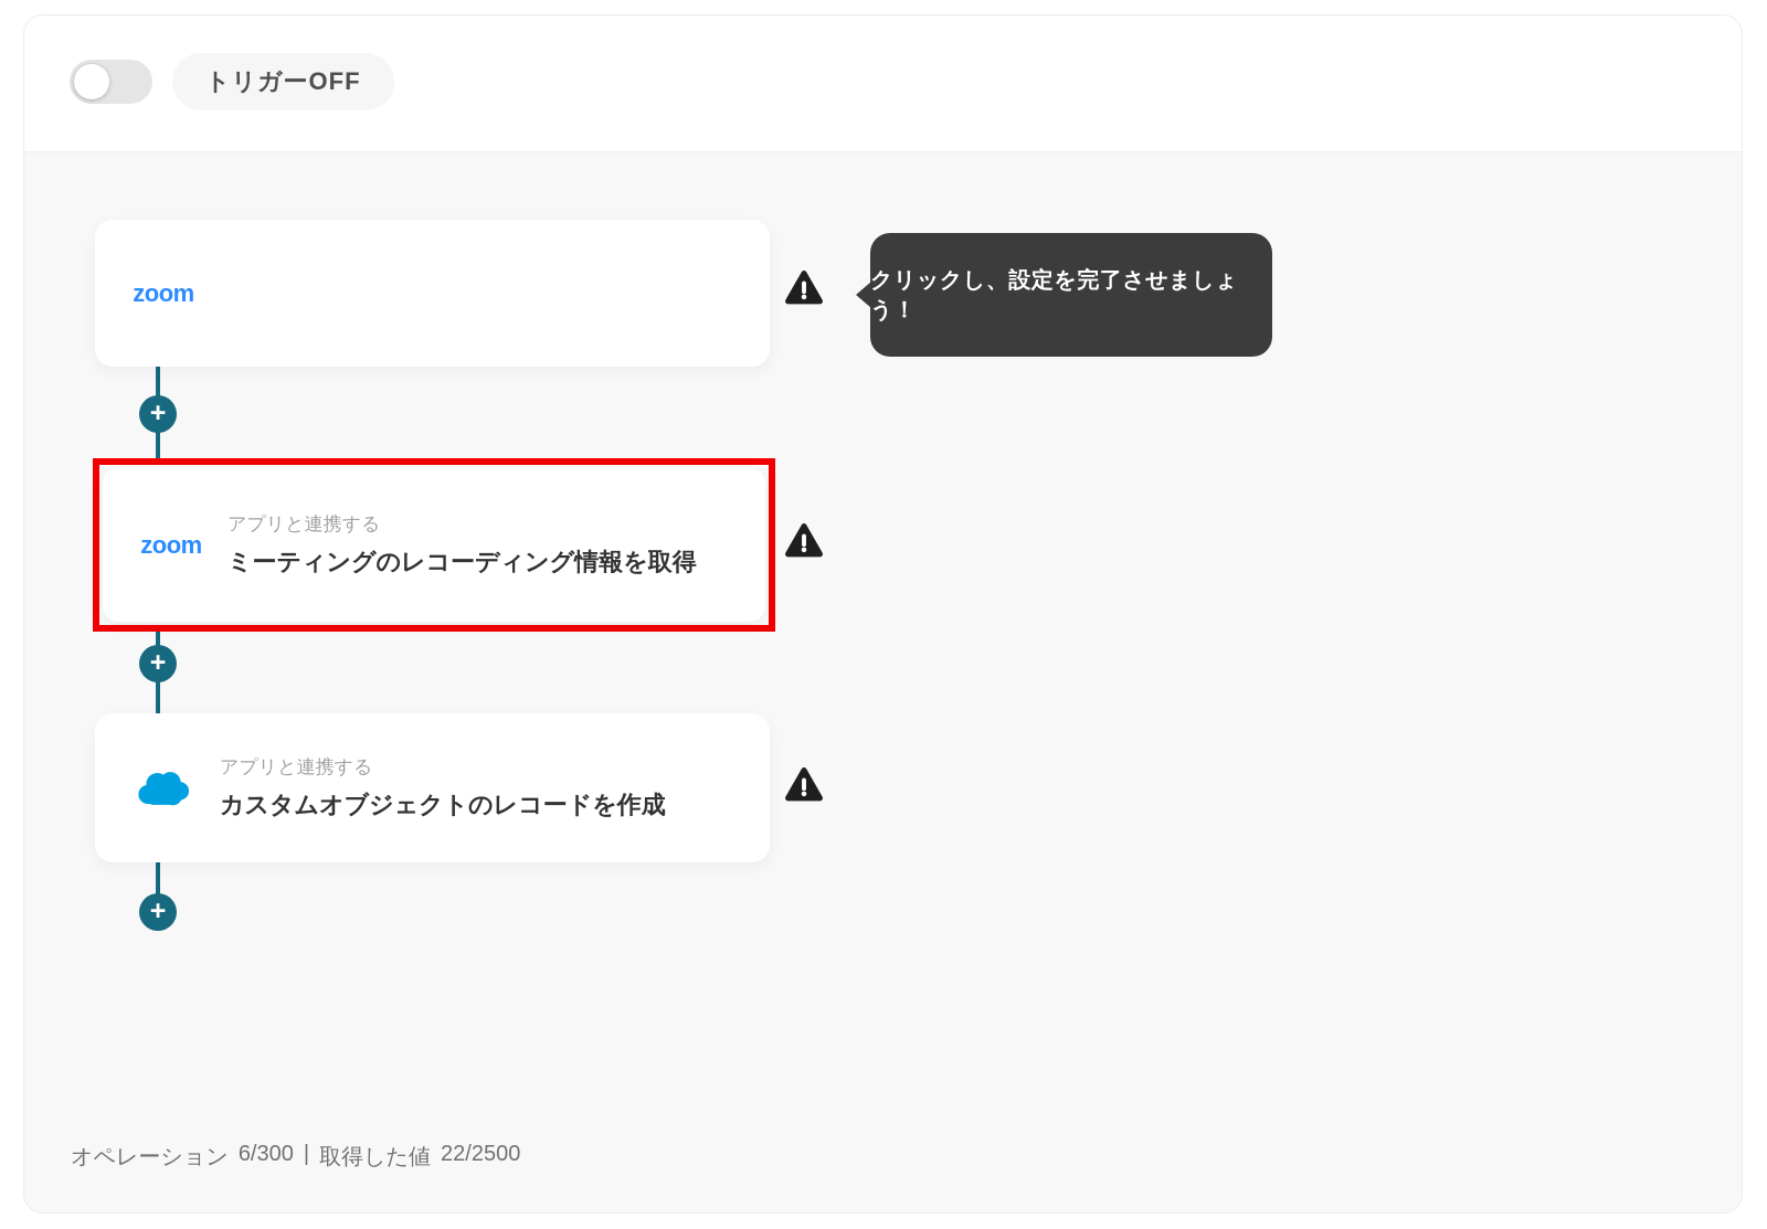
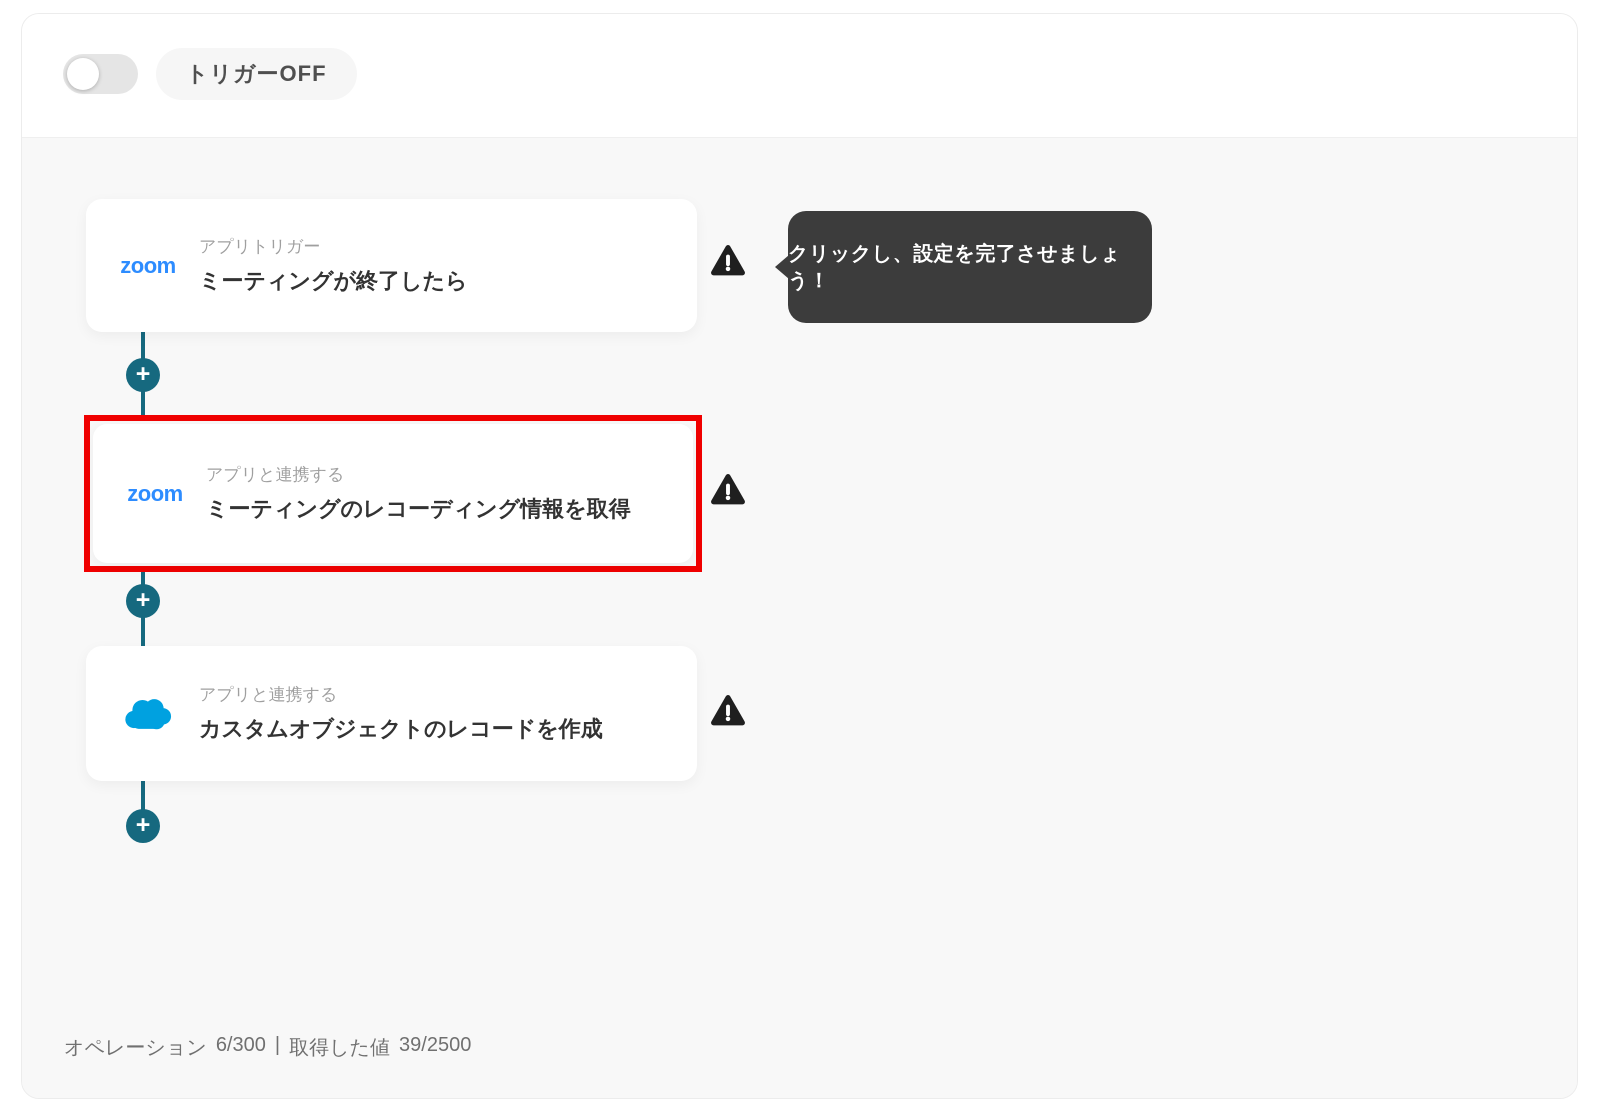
  トリガーOFF
  zoom
+ アプリトリガー
+ ミーティングが終了したら
  クリックし、設定を完了させましょう！
  +
  zoom
  アプリと連携する
  ミーティングのレコーディング情報を取得
  +
  アプリと連携する
  カスタムオブジェクトのレコードを作成
  +
  オペレーション
  6/300
  |
  取得した値
- 22/2500
+ 39/2500
